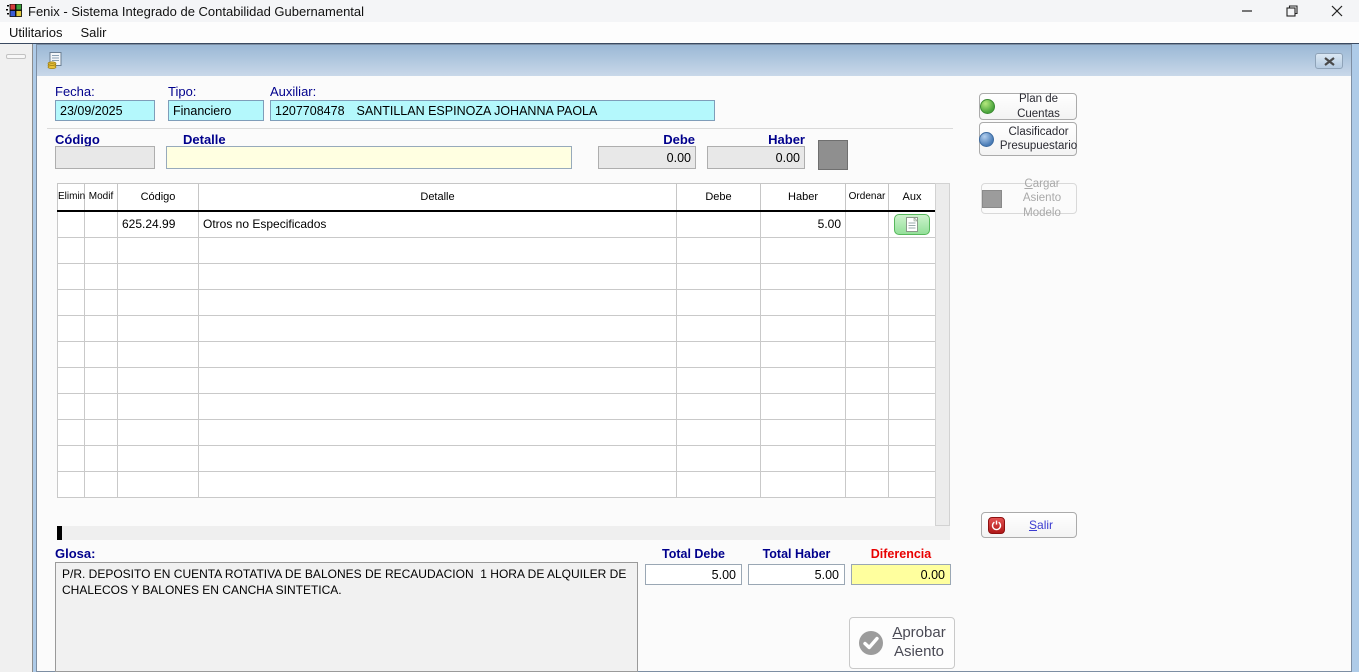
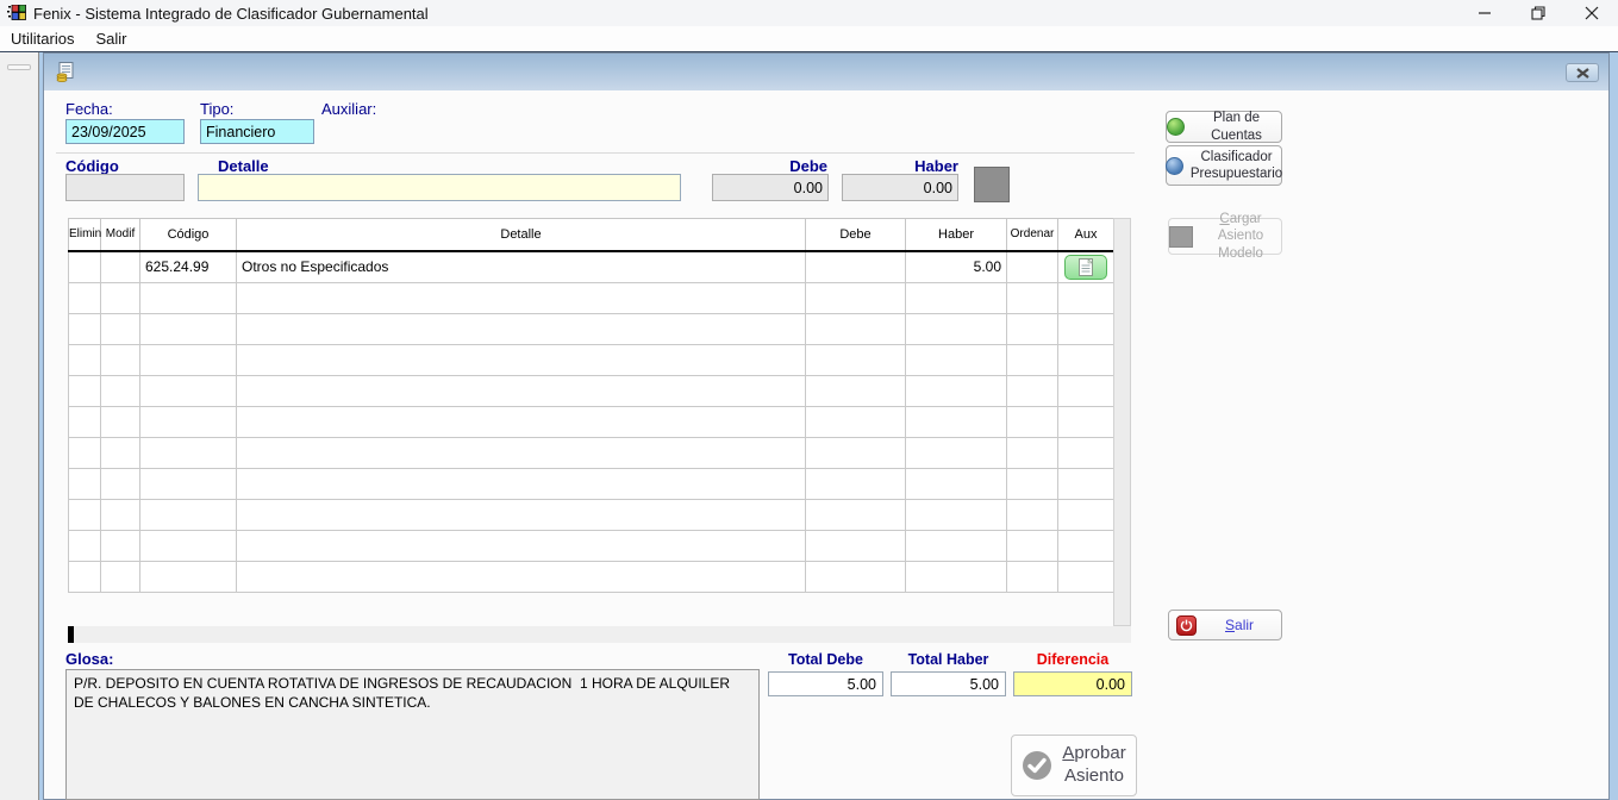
- Fenix - Sistema Integrado de Contabilidad Gubernamental
+ Fenix - Sistema Integrado de Clasificador Gubernamental
  Utilitarios
  Salir
  Fecha:
  Tipo:
  Auxiliar:
  23/09/2025
  Financiero
- 1207708478
- SANTILLAN ESPINOZA JOHANNA PAOLA
  Código
  Detalle
  Debe
  Haber
  0.00
  0.00
  Elimin	Modif	Código	Detalle	Debe	Haber	Ordenar	Aux
  		625.24.99	Otros no Especificados		5.00
  Plan de Cuentas
  Clasificador
  Presupuestario
  Cargar Asiento
  Modelo
  Salir
  Glosa:
- P/R. DEPOSITO EN CUENTA ROTATIVA DE BALONES DE RECAUDACION 1 HORA DE ALQUILER DE CHALECOS Y BALONES EN CANCHA SINTETICA.
+ P/R. DEPOSITO EN CUENTA ROTATIVA DE INGRESOS DE RECAUDACION 1 HORA DE ALQUILER DE CHALECOS Y BALONES EN CANCHA SINTETICA.
  Total Debe
  Total Haber
  Diferencia
  5.00
  5.00
  0.00
  Aprobar
  Asiento
